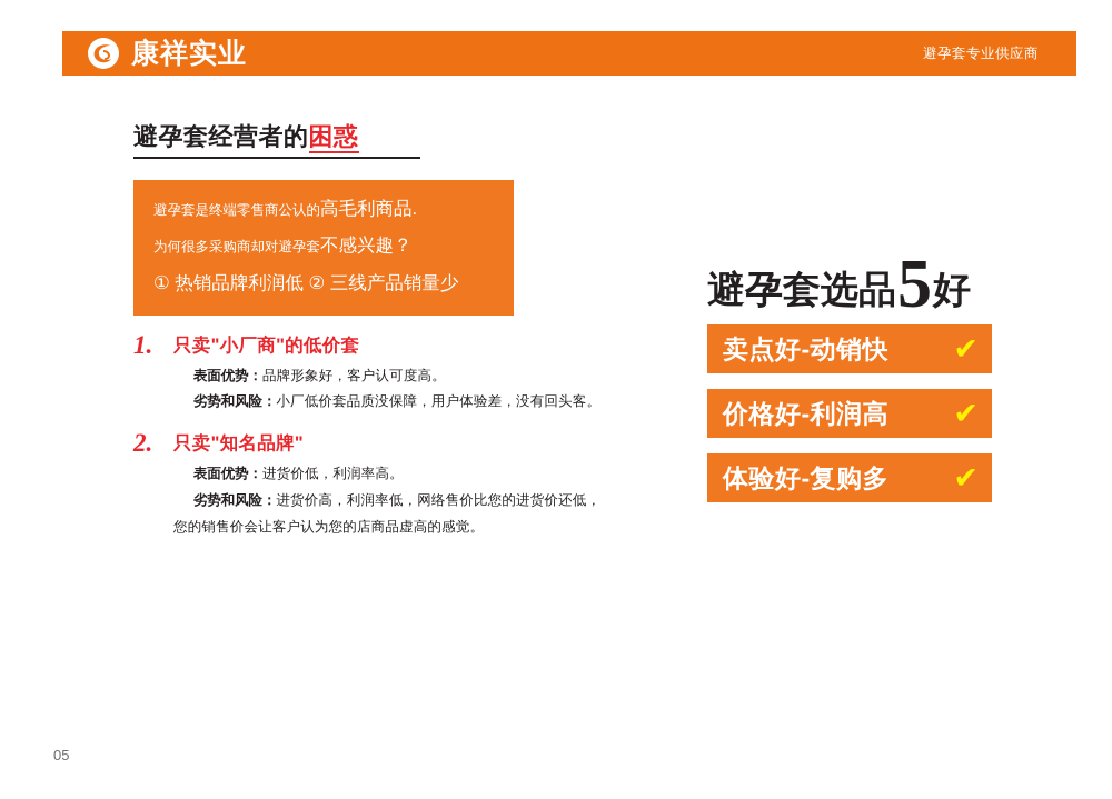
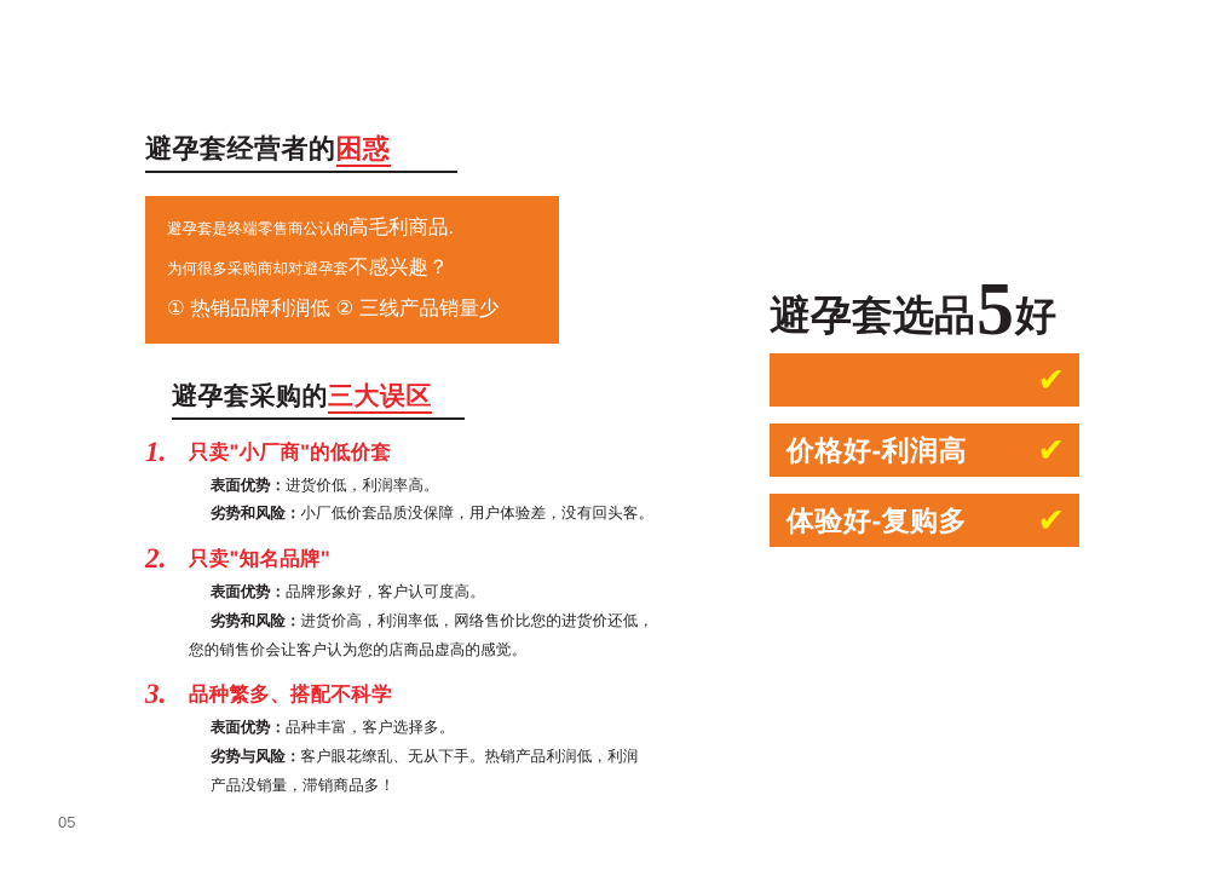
- 康祥实业
- 避孕套专业供应商
  避孕套经营者的困惑
  避孕套是终端零售商公认的高毛利商品.
  为何很多采购商却对避孕套不感兴趣？
  ① 热销品牌利润低 ② 三线产品销量少
+ 避孕套采购的三大误区
  1.
  只卖"小厂商"的低价套
- 表面优势：品牌形象好，客户认可度高。
+ 表面优势：进货价低，利润率高。
  劣势和风险：小厂低价套品质没保障，用户体验差，没有回头客。
  2.
  只卖"知名品牌"
- 表面优势：进货价低，利润率高。
+ 表面优势：品牌形象好，客户认可度高。
  劣势和风险：进货价高，利润率低，网络售价比您的进货价还低，
  您的销售价会让客户认为您的店商品虚高的感觉。
+ 3.
+ 品种繁多、搭配不科学
+ 表面优势：品种丰富，客户选择多。
+ 劣势与风险：客户眼花缭乱、无从下手。热销产品利润低，利润
+ 产品没销量，滞销商品多！
  避孕套选品
  5
  好
- 卖点好-动销快
  ✔
  价格好-利润高
  ✔
  体验好-复购多
  ✔
  05
